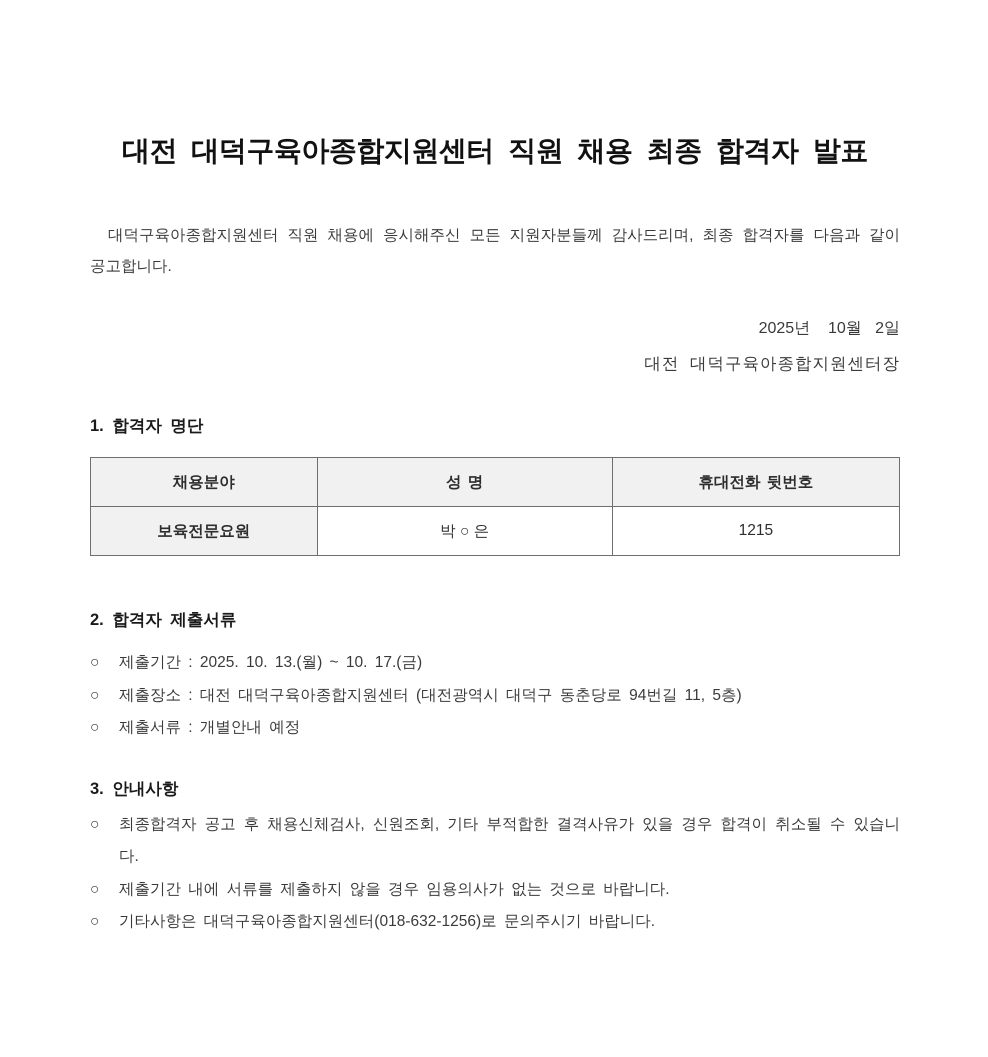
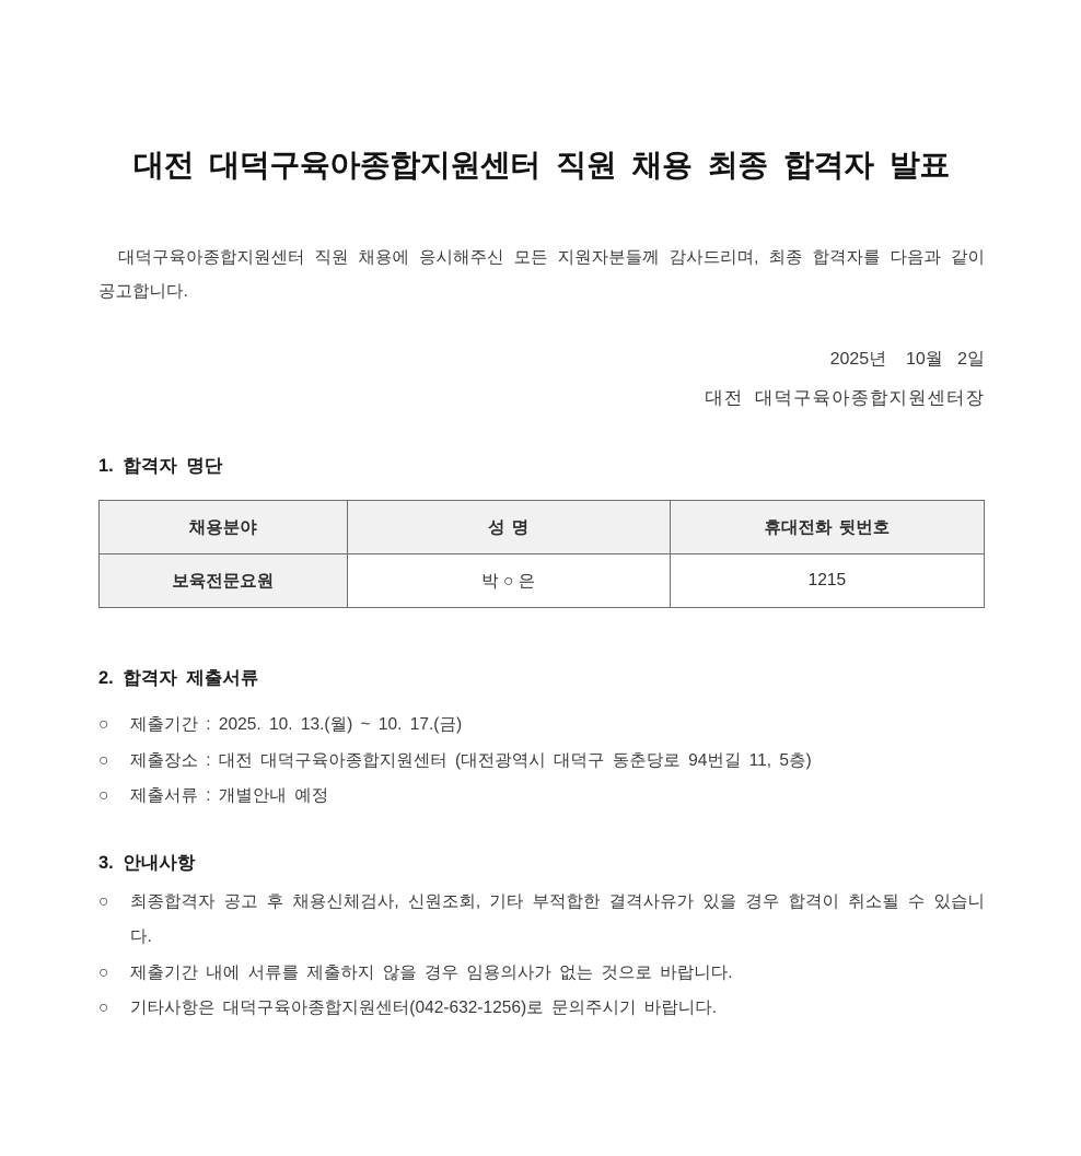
  대전 대덕구육아종합지원센터 직원 채용 최종 합격자 발표
  대덕구육아종합지원센터 직원 채용에 응시해주신 모든 지원자분들께 감사드리며, 최종 합격자를 다음과 같이 공고합니다.
  2025년 10월 2일
  대전 대덕구육아종합지원센터장
  1. 합격자 명단
  채용분야	성 명	휴대전화 뒷번호
  보육전문요원	박 ○ 은	1215
  2. 합격자 제출서류
  ○
  제출기간 : 2025. 10. 13.(월) ~ 10. 17.(금)
  ○
  제출장소 : 대전 대덕구육아종합지원센터 (대전광역시 대덕구 동춘당로 94번길 11, 5층)
  ○
  제출서류 : 개별안내 예정
  3. 안내사항
  ○
  최종합격자 공고 후 채용신체검사, 신원조회, 기타 부적합한 결격사유가 있을 경우 합격이 취소될 수 있습니다.
  ○
  제출기간 내에 서류를 제출하지 않을 경우 임용의사가 없는 것으로 바랍니다.
  ○
- 기타사항은 대덕구육아종합지원센터(018-632-1256)로 문의주시기 바랍니다.
+ 기타사항은 대덕구육아종합지원센터(042-632-1256)로 문의주시기 바랍니다.
